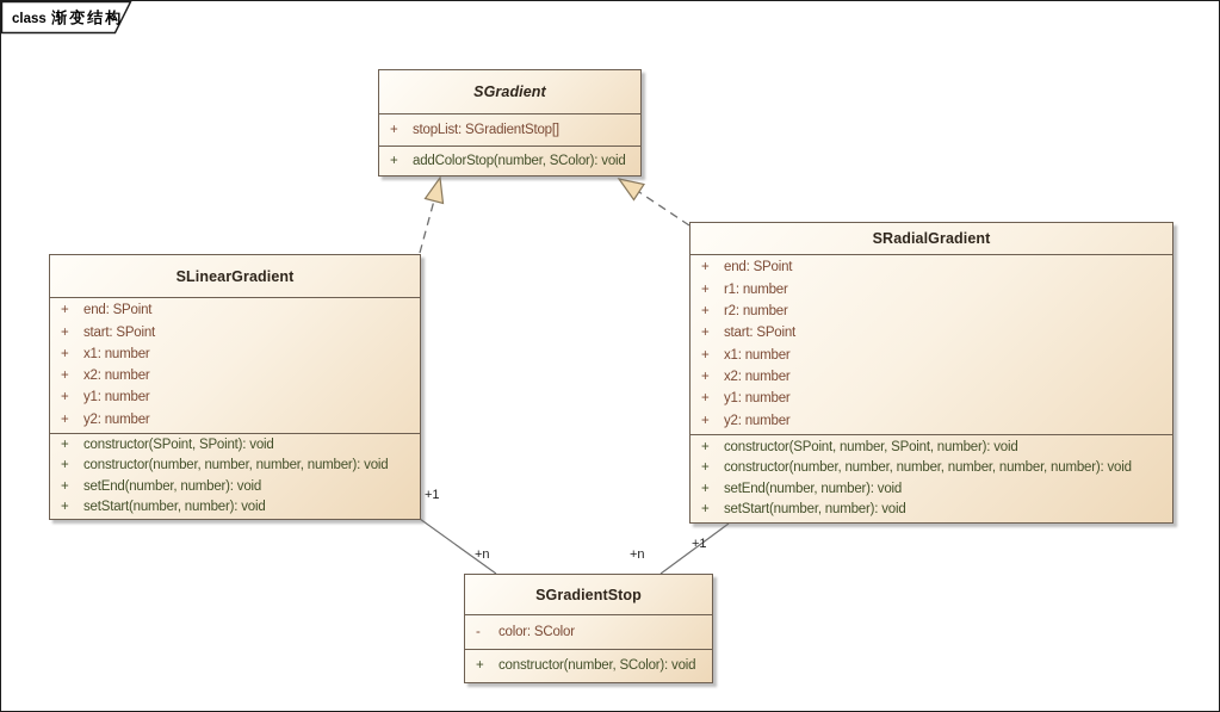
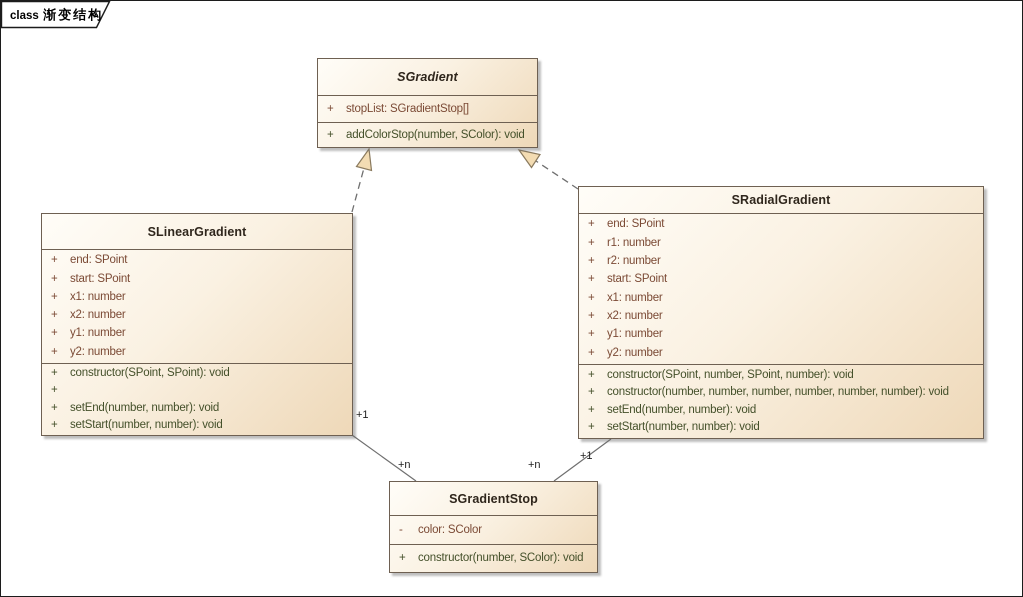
  +1
  +n
  +n
  +1
  class 渐变结构
  SGradient
  +
  stopList: SGradientStop[]
  +
  addColorStop(number, SColor): void
  SLinearGradient
  +
  end: SPoint
  +
  start: SPoint
  +
  x1: number
  +
  x2: number
  +
  y1: number
  +
  y2: number
  +
  constructor(SPoint, SPoint): void
  +
- constructor(number, number, number, number): void
  +
  setEnd(number, number): void
  +
  setStart(number, number): void
  SRadialGradient
  +
  end: SPoint
  +
  r1: number
  +
  r2: number
  +
  start: SPoint
  +
  x1: number
  +
  x2: number
  +
  y1: number
  +
  y2: number
  +
  constructor(SPoint, number, SPoint, number): void
  +
  constructor(number, number, number, number, number, number): void
  +
  setEnd(number, number): void
  +
  setStart(number, number): void
  SGradientStop
  -
  color: SColor
  +
  constructor(number, SColor): void
